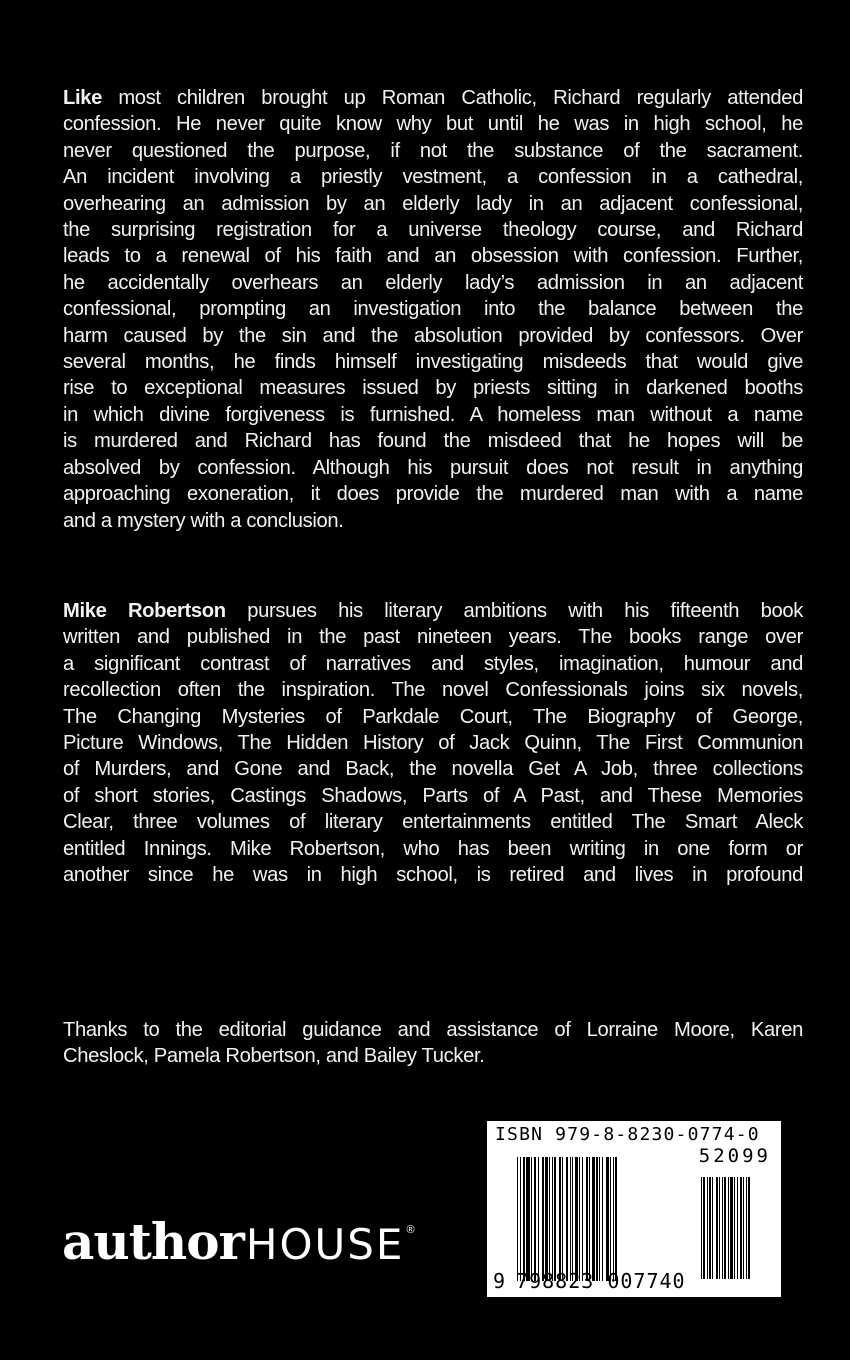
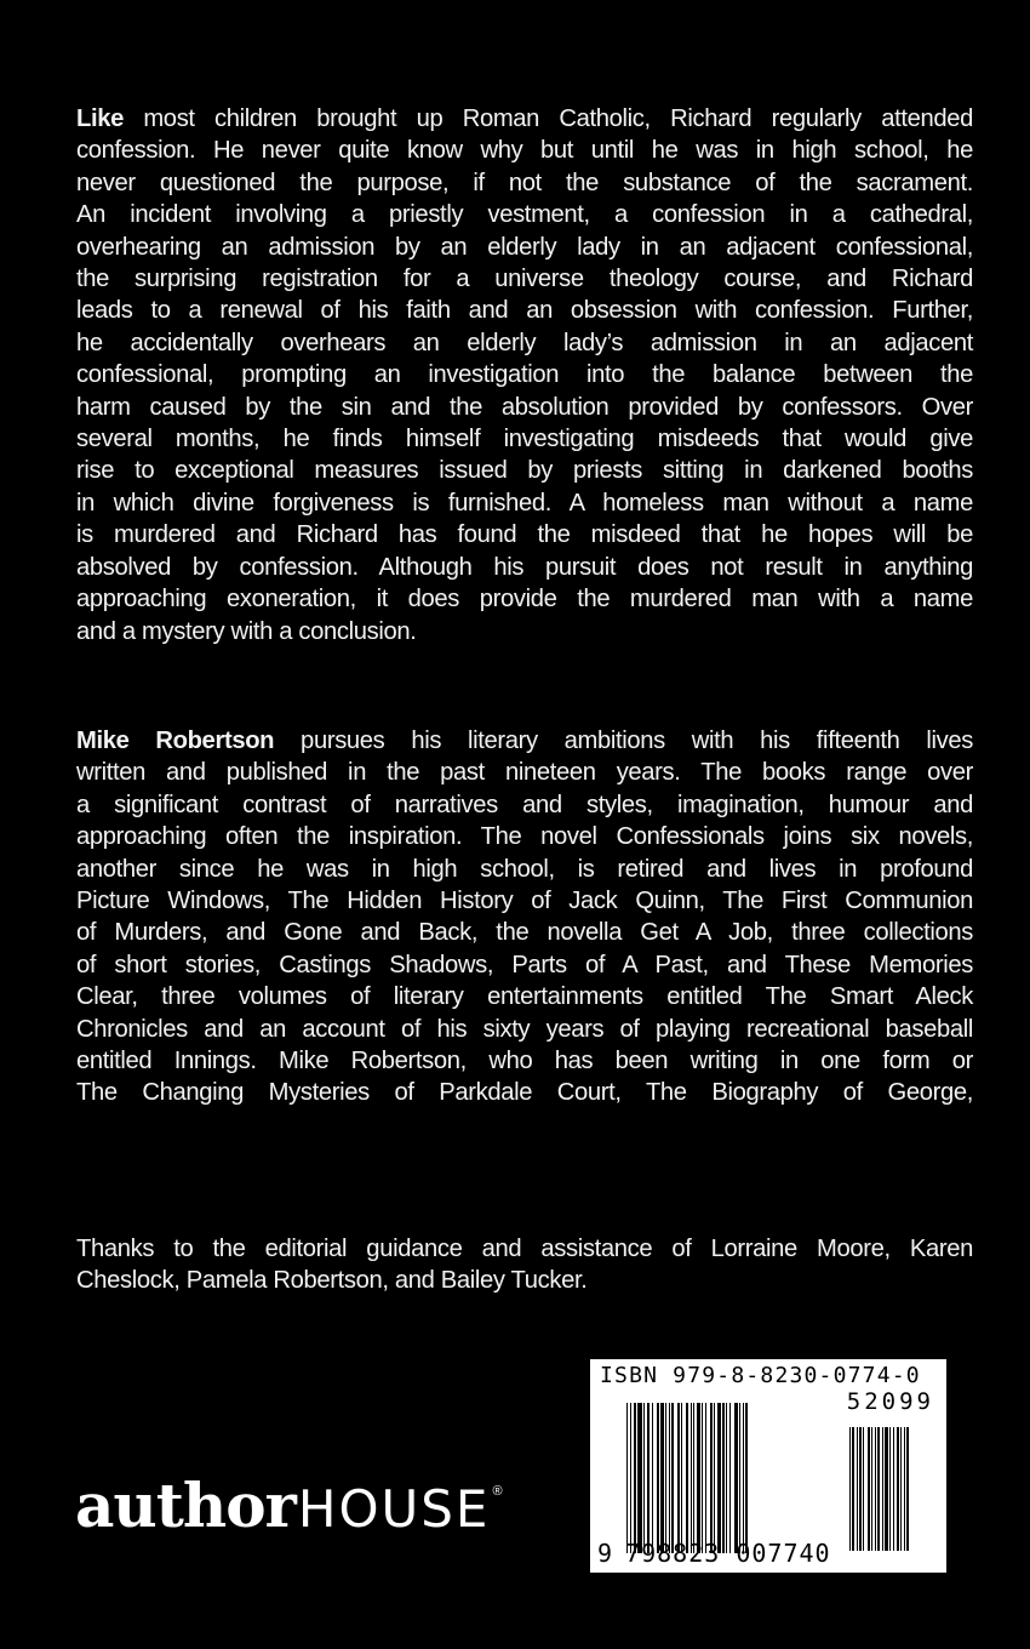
  Like most children brought up Roman Catholic, Richard regularly attended
  confession. He never quite know why but until he was in high school, he
  never questioned the purpose, if not the substance of the sacrament.
  An incident involving a priestly vestment, a confession in a cathedral,
  overhearing an admission by an elderly lady in an adjacent confessional,
  the surprising registration for a universe theology course, and Richard
  leads to a renewal of his faith and an obsession with confession. Further,
  he accidentally overhears an elderly lady’s admission in an adjacent
  confessional, prompting an investigation into the balance between the
  harm caused by the sin and the absolution provided by confessors. Over
  several months, he finds himself investigating misdeeds that would give
  rise to exceptional measures issued by priests sitting in darkened booths
  in which divine forgiveness is furnished. A homeless man without a name
  is murdered and Richard has found the misdeed that he hopes will be
  absolved by confession. Although his pursuit does not result in anything
  approaching exoneration, it does provide the murdered man with a name
  and a mystery with a conclusion.
- Mike Robertson pursues his literary ambitions with his fifteenth book
+ Mike Robertson pursues his literary ambitions with his fifteenth lives
  written and published in the past nineteen years. The books range over
  a significant contrast of narratives and styles, imagination, humour and
- recollection often the inspiration. The novel Confessionals joins six novels,
+ approaching often the inspiration. The novel Confessionals joins six novels,
- The Changing Mysteries of Parkdale Court, The Biography of George,
+ another since he was in high school, is retired and lives in profound
  Picture Windows, The Hidden History of Jack Quinn, The First Communion
  of Murders, and Gone and Back, the novella Get A Job, three collections
  of short stories, Castings Shadows, Parts of A Past, and These Memories
  Clear, three volumes of literary entertainments entitled The Smart Aleck
+ Chronicles and an account of his sixty years of playing recreational baseball
  entitled Innings. Mike Robertson, who has been writing in one form or
- another since he was in high school, is retired and lives in profound
+ The Changing Mysteries of Parkdale Court, The Biography of George,
  Thanks to the editorial guidance and assistance of Lorraine Moore, Karen
  Cheslock, Pamela Robertson, and Bailey Tucker.
  author
  HOUSE
  ®
  ISBN 979-8-8230-0774-0
  52099
  9 798823 007740
